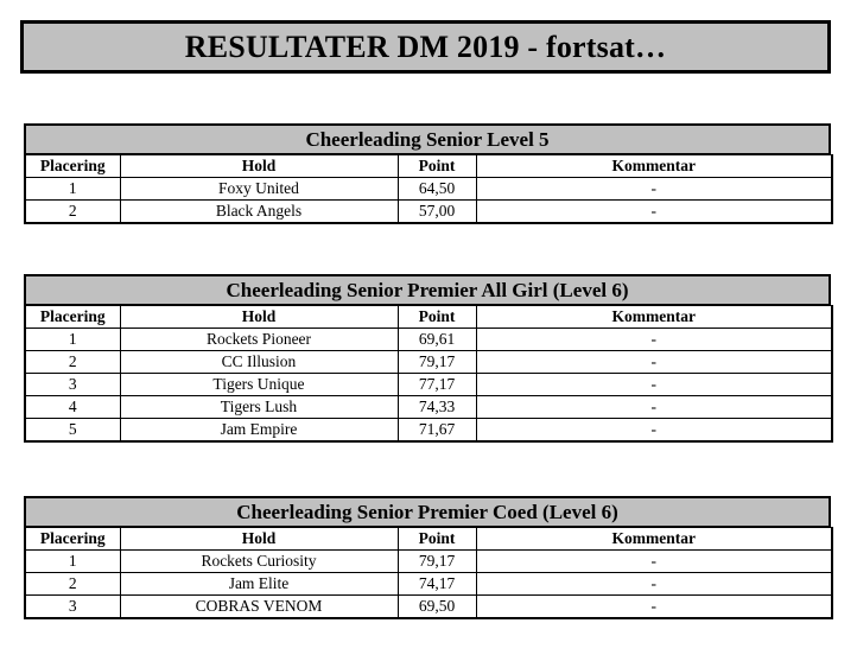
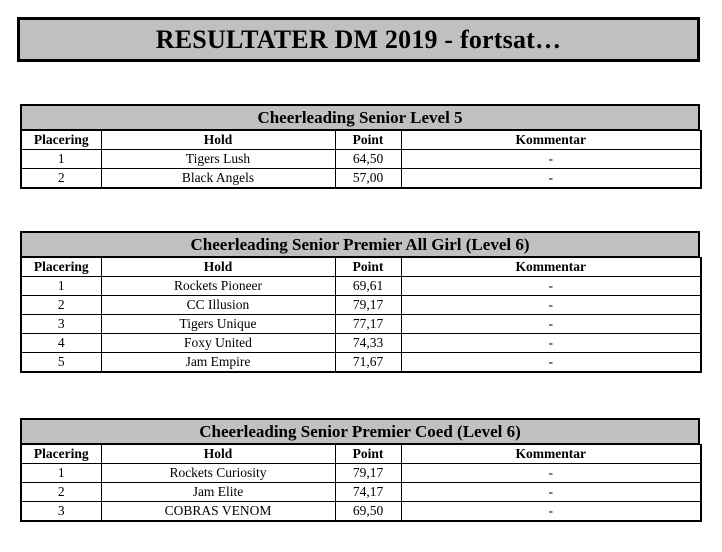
  RESULTATER DM 2019 - fortsat…
  Cheerleading Senior Level 5
  Placering	Hold	Point	Kommentar
- 1	Foxy United	64,50	-
+ 1	Tigers Lush	64,50	-
  2	Black Angels	57,00	-
  Cheerleading Senior Premier All Girl (Level 6)
  Placering	Hold	Point	Kommentar
  1	Rockets Pioneer	69,61	-
  2	CC Illusion	79,17	-
  3	Tigers Unique	77,17	-
- 4	Tigers Lush	74,33	-
+ 4	Foxy United	74,33	-
  5	Jam Empire	71,67	-
  Cheerleading Senior Premier Coed (Level 6)
  Placering	Hold	Point	Kommentar
  1	Rockets Curiosity	79,17	-
  2	Jam Elite	74,17	-
  3	COBRAS VENOM	69,50	-
